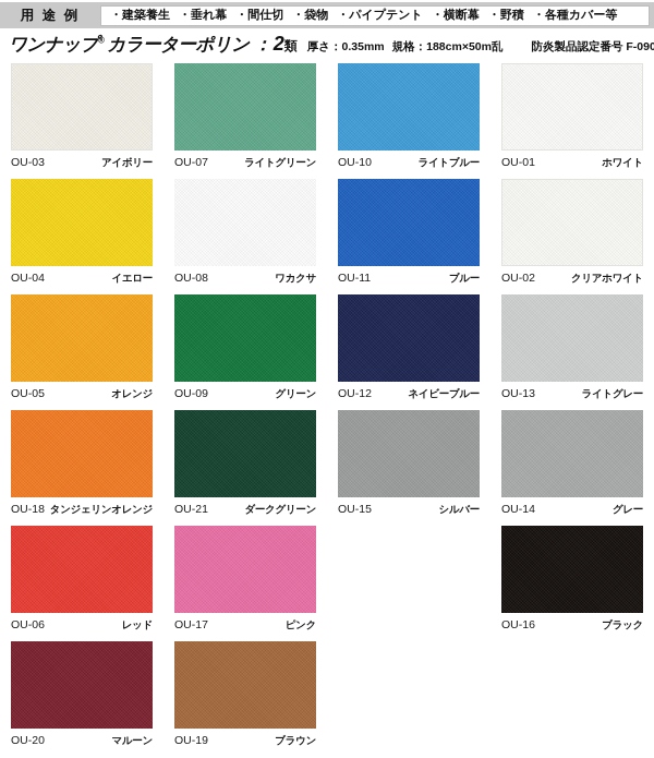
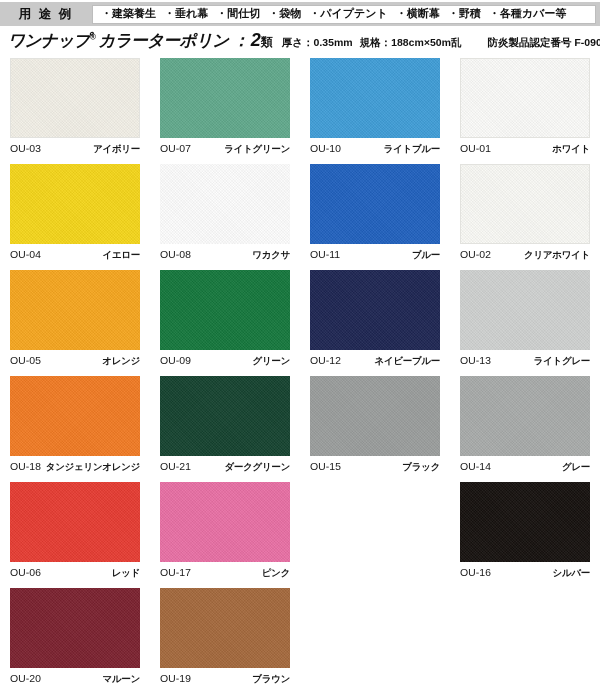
  用 途 例
  ・建築養生
  ・垂れ幕
  ・間仕切
  ・袋物
  ・パイプテント
  ・横断幕
  ・野積
  ・各種カバー等
  ワンナップ®
  カラーターポリン ：
  2
  類
  厚さ：0.35mm
  規格：188cm×50m乱
  防炎製品認定番号 F-090
  OU-03
  アイボリー
  OU-07
  ライトグリーン
  OU-10
  ライトブルー
  OU-01
  ホワイト
  OU-04
  イエロー
  OU-08
  ワカクサ
  OU-11
  ブルー
  OU-02
  クリアホワイト
  OU-05
  オレンジ
  OU-09
  グリーン
  OU-12
  ネイビーブルー
  OU-13
  ライトグレー
  OU-18
  タンジェリンオレンジ
  OU-21
  ダークグリーン
  OU-15
- シルバー
+ ブラック
  OU-14
  グレー
  OU-06
  レッド
  OU-17
  ピンク
  OU-16
- ブラック
+ シルバー
  OU-20
  マルーン
  OU-19
  ブラウン
